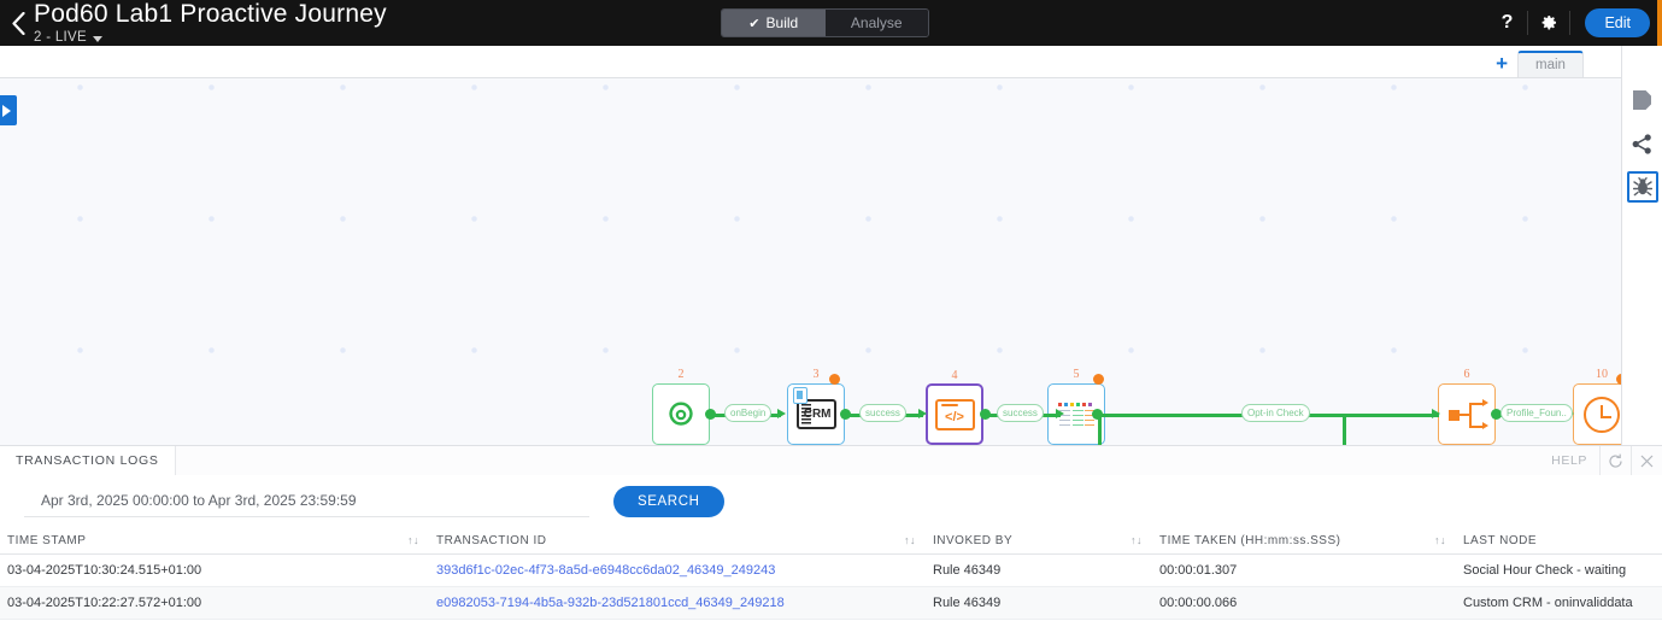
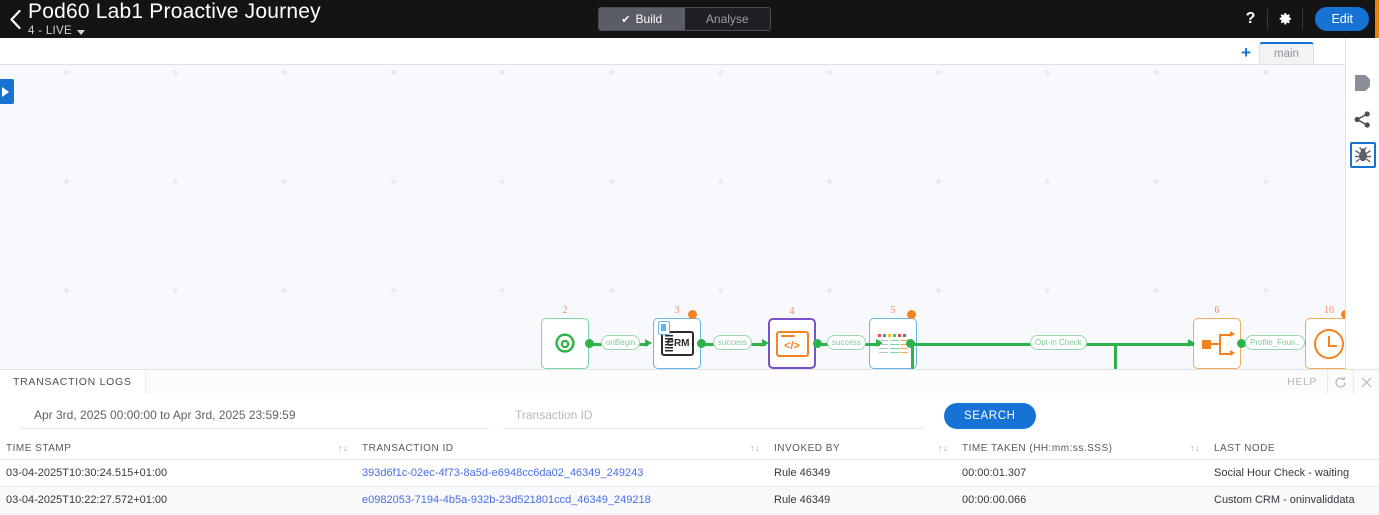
  Pod60 Lab1 Proactive Journey
- 2 - LIVE
+ 4 - LIVE
  ✔
  Build
  Analyse
  ?
  Edit
  +
  main
  2
  onBegin
  3
  CRM
  success
  4
  </>
  success
  5
  Opt-in Check
  6
  Profile_Foun..
  10
  TRANSACTION LOGS
  HELP
  Apr 3rd, 2025 00:00:00 to Apr 3rd, 2025 23:59:59
+ Transaction ID
  SEARCH
  TIME STAMP ↑↓	TRANSACTION ID ↑↓	INVOKED BY ↑↓	TIME TAKEN (HH:mm:ss.SSS) ↑↓	LAST NODE
  03-04-2025T10:30:24.515+01:00	393d6f1c-02ec-4f73-8a5d-e6948cc6da02_46349_249243	Rule 46349	00:00:01.307	Social Hour Check - waiting
  03-04-2025T10:22:27.572+01:00	e0982053-7194-4b5a-932b-23d521801ccd_46349_249218	Rule 46349	00:00:00.066	Custom CRM - oninvaliddata
